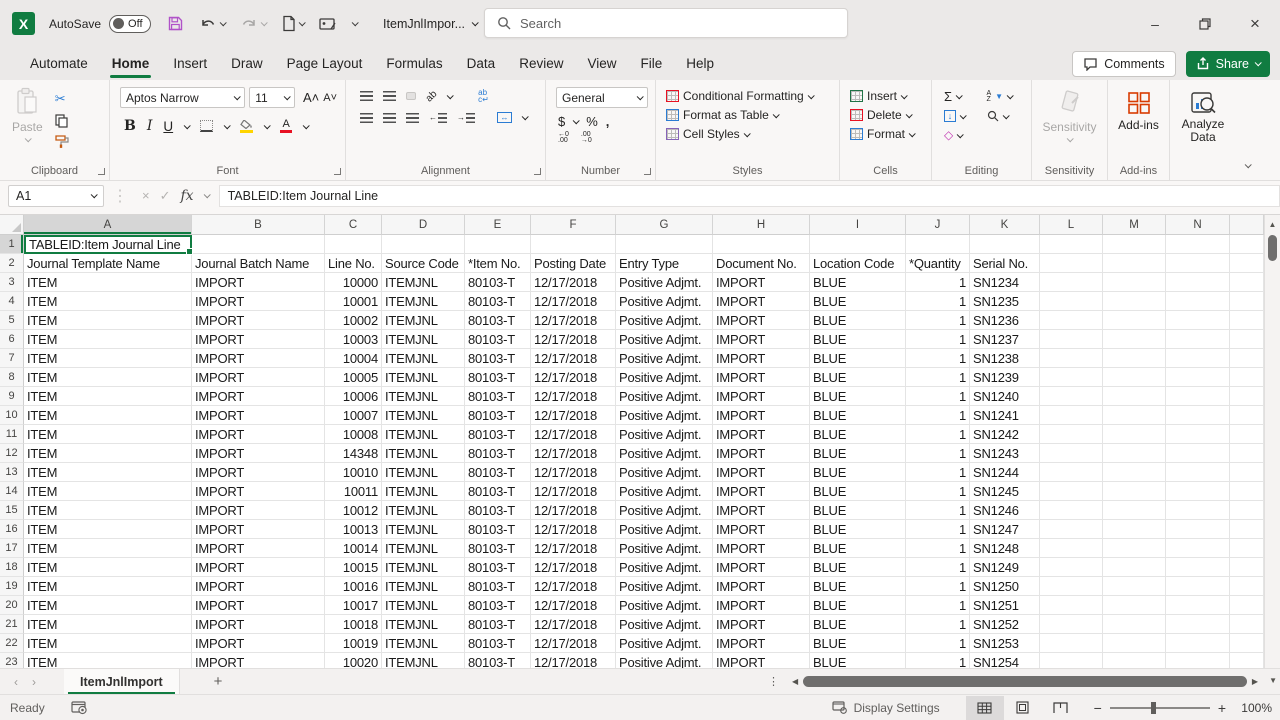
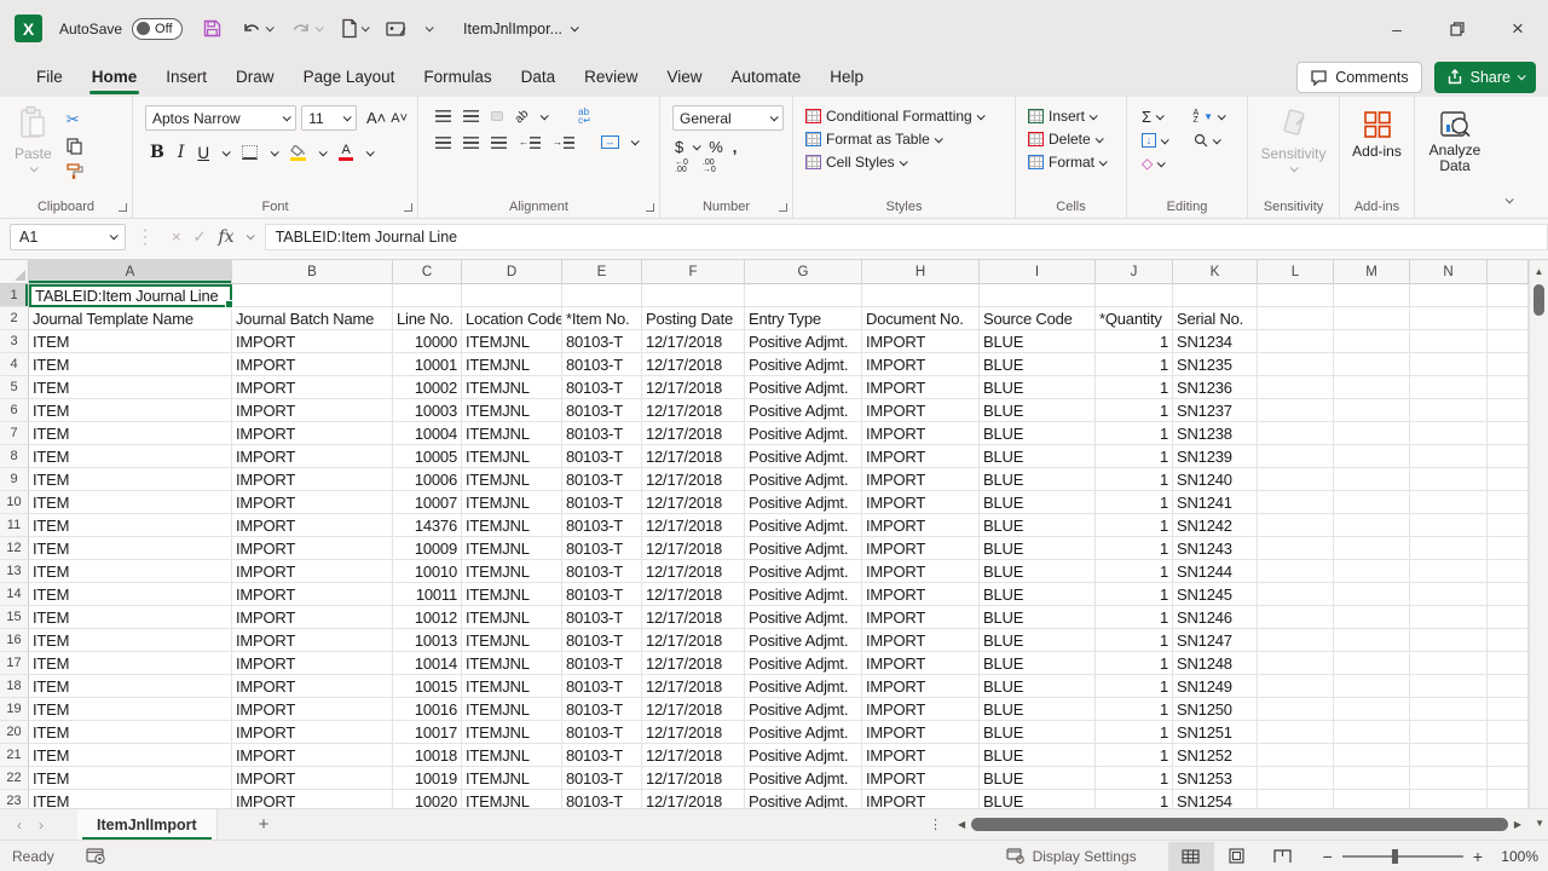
  X
  AutoSave
  Off
  ItemJnlImpor...
- Search
  –
  ×
- Automate
+ File
  Home
  Insert
  Draw
  Page Layout
  Formulas
  Data
  Review
  View
- File
+ Automate
  Help
  Comments
  Share
  Paste
  ✂
  Clipboard
  Aptos Narrow
  11
  A˄
  A˅
  B
  I
  U
  A
  Font
  ab
  c↵
  ←
  →
  ↔
  Alignment
  General
  $
  %
  ,
  Number
  Conditional Formatting
  Format as Table
  Cell Styles
  Styles
  Insert
  Delete
  Format
  Cells
  Σ
  ▼
  ↓
  ◇
  Editing
  Sensitivity
  Sensitivity
  Add-ins
  Add-ins
  Analyze Data
  A1
  ⋮
  ×
  ✓
  fx
  TABLEID:Item Journal Line
  A
  B
  C
  D
  E
  F
  G
  H
  I
  J
  K
  L
  M
  N
  1
  TABLEID:Item Journal Line
  2
  Journal Template Name
  Journal Batch Name
  Line No.
- Source Code
+ Location Code
  *Item No.
  Posting Date
  Entry Type
  Document No.
- Location Code
+ Source Code
  *Quantity
  Serial No.
  3
  ITEM
  IMPORT
  10000
  ITEMJNL
  80103-T
  12/17/2018
  Positive Adjmt.
  IMPORT
  BLUE
  1
  SN1234
  4
  ITEM
  IMPORT
  10001
  ITEMJNL
  80103-T
  12/17/2018
  Positive Adjmt.
  IMPORT
  BLUE
  1
  SN1235
  5
  ITEM
  IMPORT
  10002
  ITEMJNL
  80103-T
  12/17/2018
  Positive Adjmt.
  IMPORT
  BLUE
  1
  SN1236
  6
  ITEM
  IMPORT
  10003
  ITEMJNL
  80103-T
  12/17/2018
  Positive Adjmt.
  IMPORT
  BLUE
  1
  SN1237
  7
  ITEM
  IMPORT
  10004
  ITEMJNL
  80103-T
  12/17/2018
  Positive Adjmt.
  IMPORT
  BLUE
  1
  SN1238
  8
  ITEM
  IMPORT
  10005
  ITEMJNL
  80103-T
  12/17/2018
  Positive Adjmt.
  IMPORT
  BLUE
  1
  SN1239
  9
  ITEM
  IMPORT
  10006
  ITEMJNL
  80103-T
  12/17/2018
  Positive Adjmt.
  IMPORT
  BLUE
  1
  SN1240
  10
  ITEM
  IMPORT
  10007
  ITEMJNL
  80103-T
  12/17/2018
  Positive Adjmt.
  IMPORT
  BLUE
  1
  SN1241
  11
  ITEM
  IMPORT
- 10008
+ 14376
  ITEMJNL
  80103-T
  12/17/2018
  Positive Adjmt.
  IMPORT
  BLUE
  1
  SN1242
  12
  ITEM
  IMPORT
- 14348
+ 10009
  ITEMJNL
  80103-T
  12/17/2018
  Positive Adjmt.
  IMPORT
  BLUE
  1
  SN1243
  13
  ITEM
  IMPORT
  10010
  ITEMJNL
  80103-T
  12/17/2018
  Positive Adjmt.
  IMPORT
  BLUE
  1
  SN1244
  14
  ITEM
  IMPORT
  10011
  ITEMJNL
  80103-T
  12/17/2018
  Positive Adjmt.
  IMPORT
  BLUE
  1
  SN1245
  15
  ITEM
  IMPORT
  10012
  ITEMJNL
  80103-T
  12/17/2018
  Positive Adjmt.
  IMPORT
  BLUE
  1
  SN1246
  16
  ITEM
  IMPORT
  10013
  ITEMJNL
  80103-T
  12/17/2018
  Positive Adjmt.
  IMPORT
  BLUE
  1
  SN1247
  17
  ITEM
  IMPORT
  10014
  ITEMJNL
  80103-T
  12/17/2018
  Positive Adjmt.
  IMPORT
  BLUE
  1
  SN1248
  18
  ITEM
  IMPORT
  10015
  ITEMJNL
  80103-T
  12/17/2018
  Positive Adjmt.
  IMPORT
  BLUE
  1
  SN1249
  19
  ITEM
  IMPORT
  10016
  ITEMJNL
  80103-T
  12/17/2018
  Positive Adjmt.
  IMPORT
  BLUE
  1
  SN1250
  20
  ITEM
  IMPORT
  10017
  ITEMJNL
  80103-T
  12/17/2018
  Positive Adjmt.
  IMPORT
  BLUE
  1
  SN1251
  21
  ITEM
  IMPORT
  10018
  ITEMJNL
  80103-T
  12/17/2018
  Positive Adjmt.
  IMPORT
  BLUE
  1
  SN1252
  22
  ITEM
  IMPORT
  10019
  ITEMJNL
  80103-T
  12/17/2018
  Positive Adjmt.
  IMPORT
  BLUE
  1
  SN1253
  23
  ITEM
  IMPORT
  10020
  ITEMJNL
  80103-T
  12/17/2018
  Positive Adjmt.
  IMPORT
  BLUE
  1
  SN1254
  ▲
  ‹
  ›
  ItemJnlImport
  +
  ⋮
  ◀
  ▶
  ▼
  Ready
  Display Settings
  −
  +
  100%
